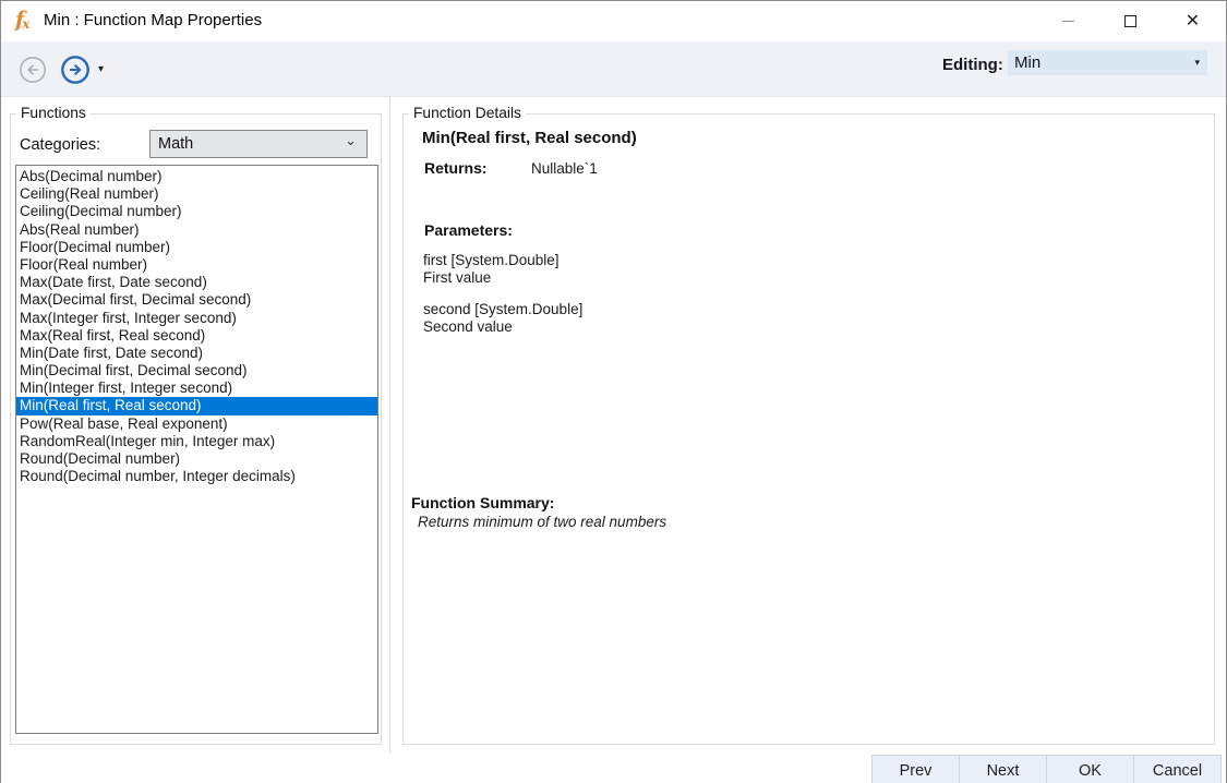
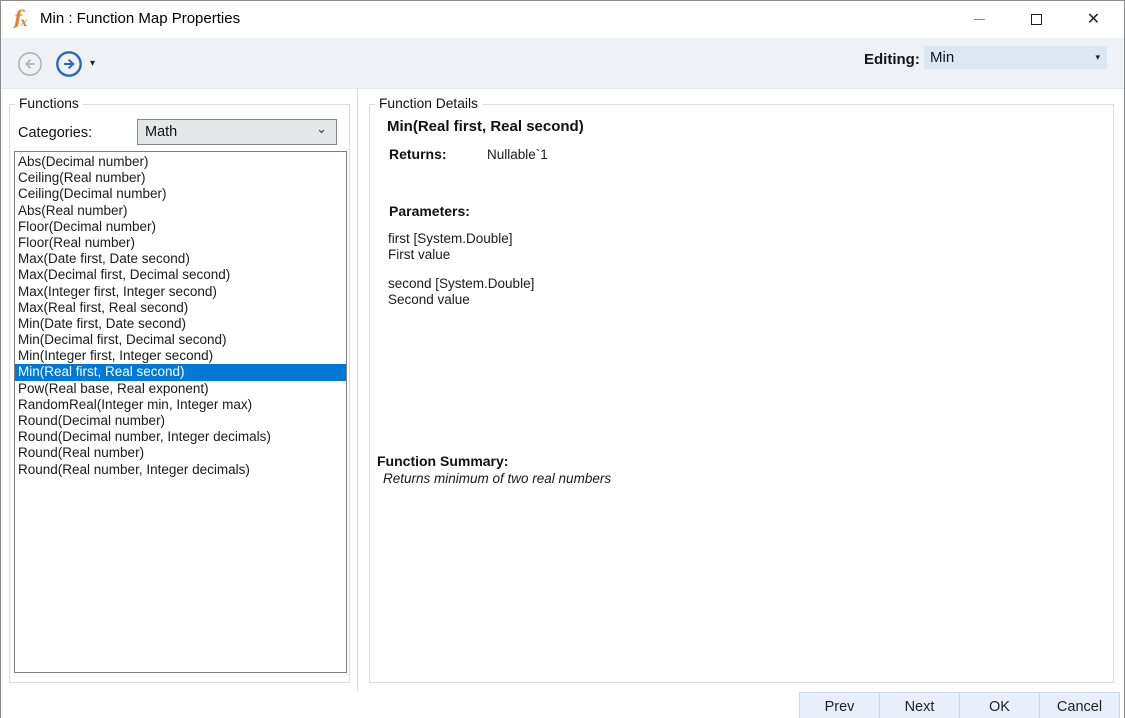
  fx
  Min : Function Map Properties
  ✕
  ▾
  Editing:
  Min
  ▾
  Functions
  Categories:
  Math
  ⌄
  Abs(Decimal number)
  Ceiling(Real number)
  Ceiling(Decimal number)
  Abs(Real number)
  Floor(Decimal number)
  Floor(Real number)
  Max(Date first, Date second)
  Max(Decimal first, Decimal second)
  Max(Integer first, Integer second)
  Max(Real first, Real second)
  Min(Date first, Date second)
  Min(Decimal first, Decimal second)
  Min(Integer first, Integer second)
  Min(Real first, Real second)
  Pow(Real base, Real exponent)
  RandomReal(Integer min, Integer max)
  Round(Decimal number)
  Round(Decimal number, Integer decimals)
+ Round(Real number)
+ Round(Real number, Integer decimals)
  Function Details
  Min(Real first, Real second)
  Returns:
  Nullable`1
  Parameters:
  first [System.Double]
  First value
  second [System.Double]
  Second value
  Function Summary:
  Returns minimum of two real numbers
  Prev
  Next
  OK
  Cancel
